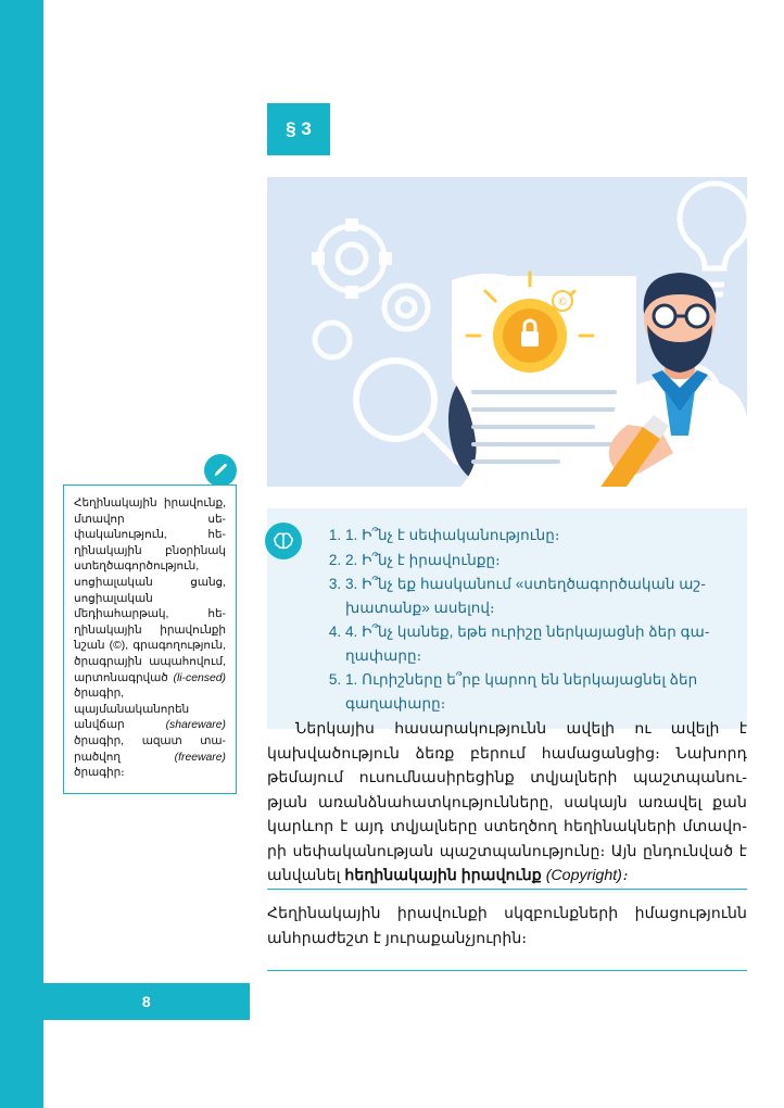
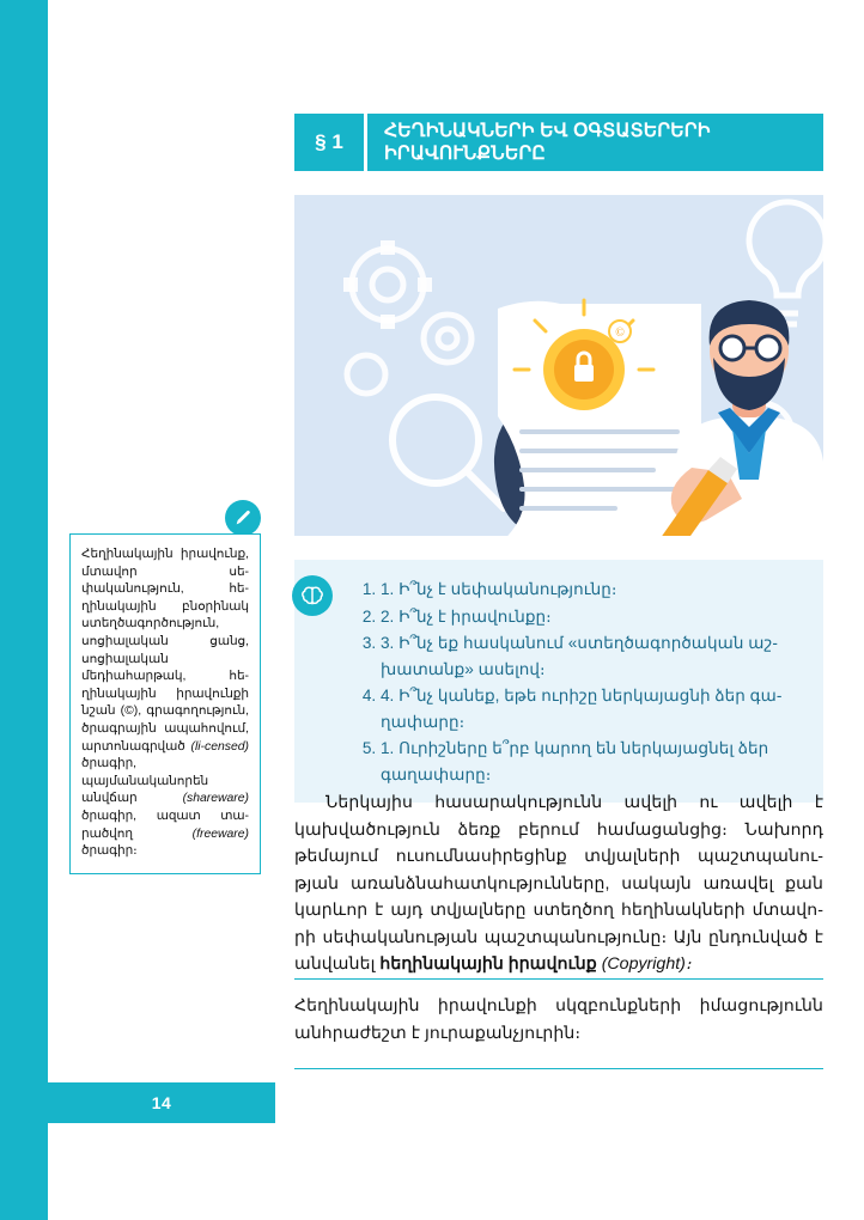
- 8
+ 14
- § 3
+ § 1
+ ՀԵՂԻՆԱԿՆԵՐԻ ԵՎ ՕԳՏԱՏԵՐԵՐԻ ԻՐԱՎՈՒՆՔՆԵՐԸ
  ©
  1. Ի՞նչ է սեփականությունը։
  2. Ի՞նչ է իրավունքը։
  3. Ի՞նչ եք հասկանում «ստեղծագործական աշ­խատանք» ասելով։
  4. Ի՞նչ կանեք, եթե ուրիշը ներկայացնի ձեր գա­ղափարը։
  1. Ուրիշները ե՞րբ կարող են ներկայացնել ձեր գաղափարը։
  Ներկայիս հասարակությունն ավելի ու ավելի է կախվածություն ձեռք բերում համացանցից։ Նախորդ թեմայում ուսումնասիրեցինք տվյալների պաշտպանու­յան առանձնահատկությունները, սակայն առավել քան կարևոր է այդ տվյալները ստեղծող հեղինակների մտավո­ի սեփականության պաշտպանությունը։ Այն ընդուն­ված է անվանել հեղինակային իրավունք (Copyright)։
  Հեղինակային իրավունքի սկզբունքների իմացությունն անհրաժեշտ է յուրաքանչյուրին։
  Հեղինակային իրա­վունք, մտավոր սե­ականություն, հե­ինակային բնօրի­նակ ստեղծագործու­թյուն, սոցիալական ցանց, սոցիալական մեդիահարթակ, հե­ինակային իրա­վունքի նշան (©), գրագողություն, ծրա­գրային ապահովում, արտոնագրված (li-censed) ծրագիր, պայմանականորեն անվճար (shareware) ծրագիր, ազատ տա­ածվող (freeware) ծրագիր։
